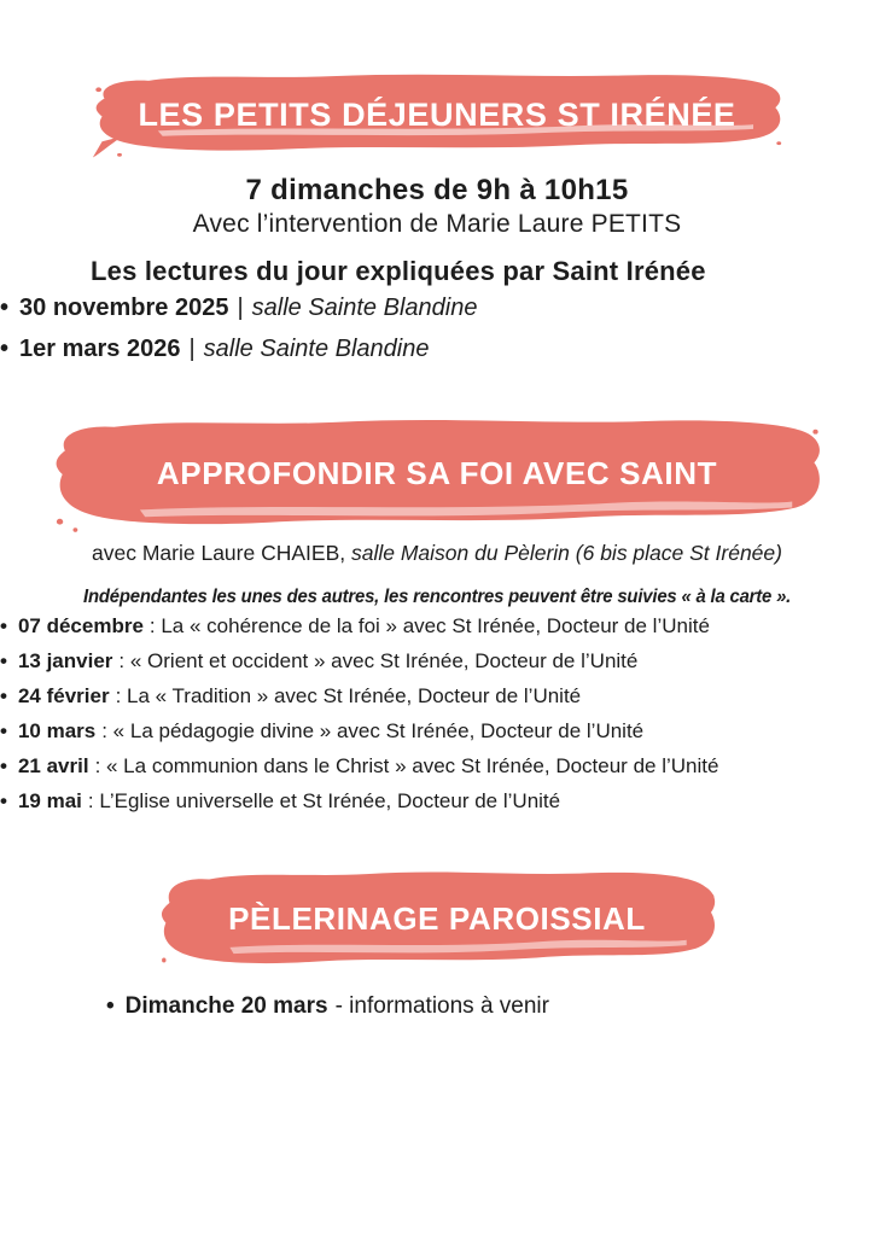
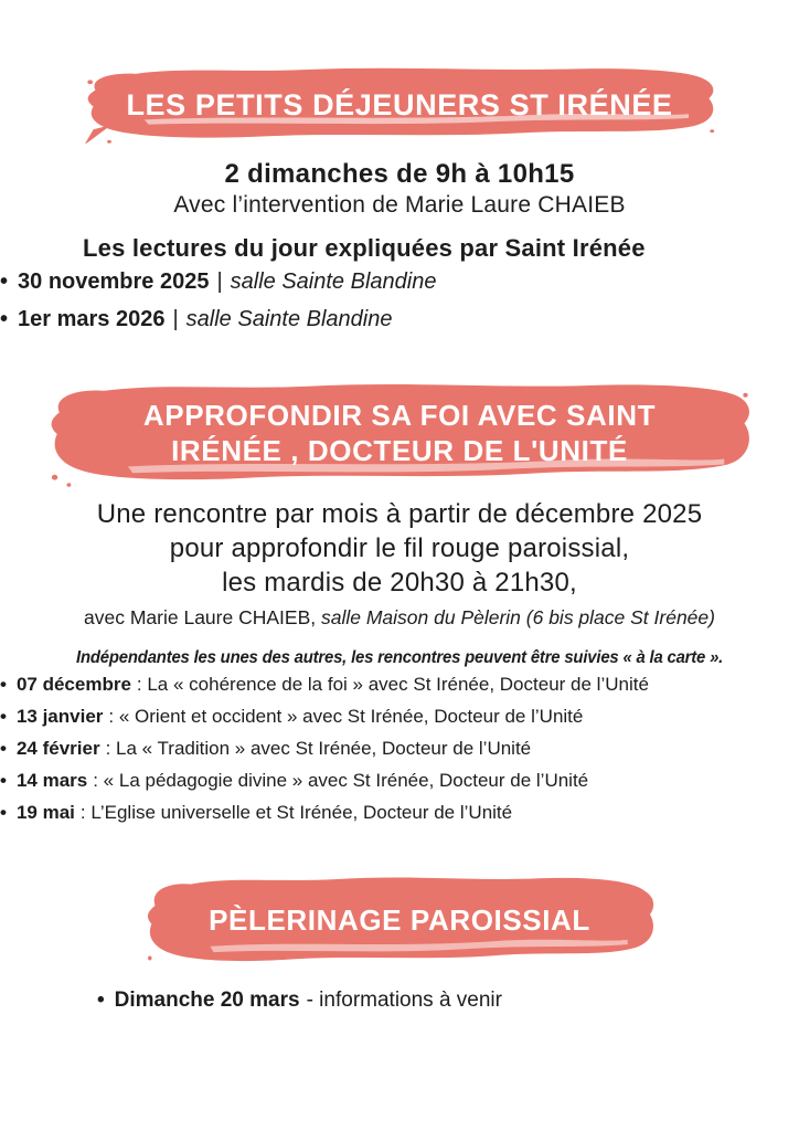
  LES PETITS DÉJEUNERS ST IRÉNÉE
- 7 dimanches de 9h à 10h15
+ 2 dimanches de 9h à 10h15
- Avec l’intervention de Marie Laure PETITS
+ Avec l’intervention de Marie Laure CHAIEB
  Les lectures du jour expliquées par Saint Irénée
  • 30 novembre 2025 | salle Sainte Blandine
  • 1er mars 2026 | salle Sainte Blandine
  APPROFONDIR SA FOI AVEC SAINT
+ IRÉNÉE , DOCTEUR DE L'UNITÉ
+ Une rencontre par mois à partir de décembre 2025
+ pour approfondir le fil rouge paroissial,
+ les mardis de 20h30 à 21h30,
  avec Marie Laure CHAIEB, salle Maison du Pèlerin (6 bis place St Irénée)
  Indépendantes les unes des autres, les rencontres peuvent être suivies « à la carte ».
  • 07 décembre : La « cohérence de la foi » avec St Irénée, Docteur de l’Unité
  • 13 janvier : « Orient et occident » avec St Irénée, Docteur de l’Unité
  • 24 février : La « Tradition » avec St Irénée, Docteur de l’Unité
- • 10 mars : « La pédagogie divine » avec St Irénée, Docteur de l’Unité
+ • 14 mars : « La pédagogie divine » avec St Irénée, Docteur de l’Unité
- • 21 avril : « La communion dans le Christ » avec St Irénée, Docteur de l’Unité
  • 19 mai : L’Eglise universelle et St Irénée, Docteur de l’Unité
  PÈLERINAGE PAROISSIAL
  • Dimanche 20 mars - informations à venir
